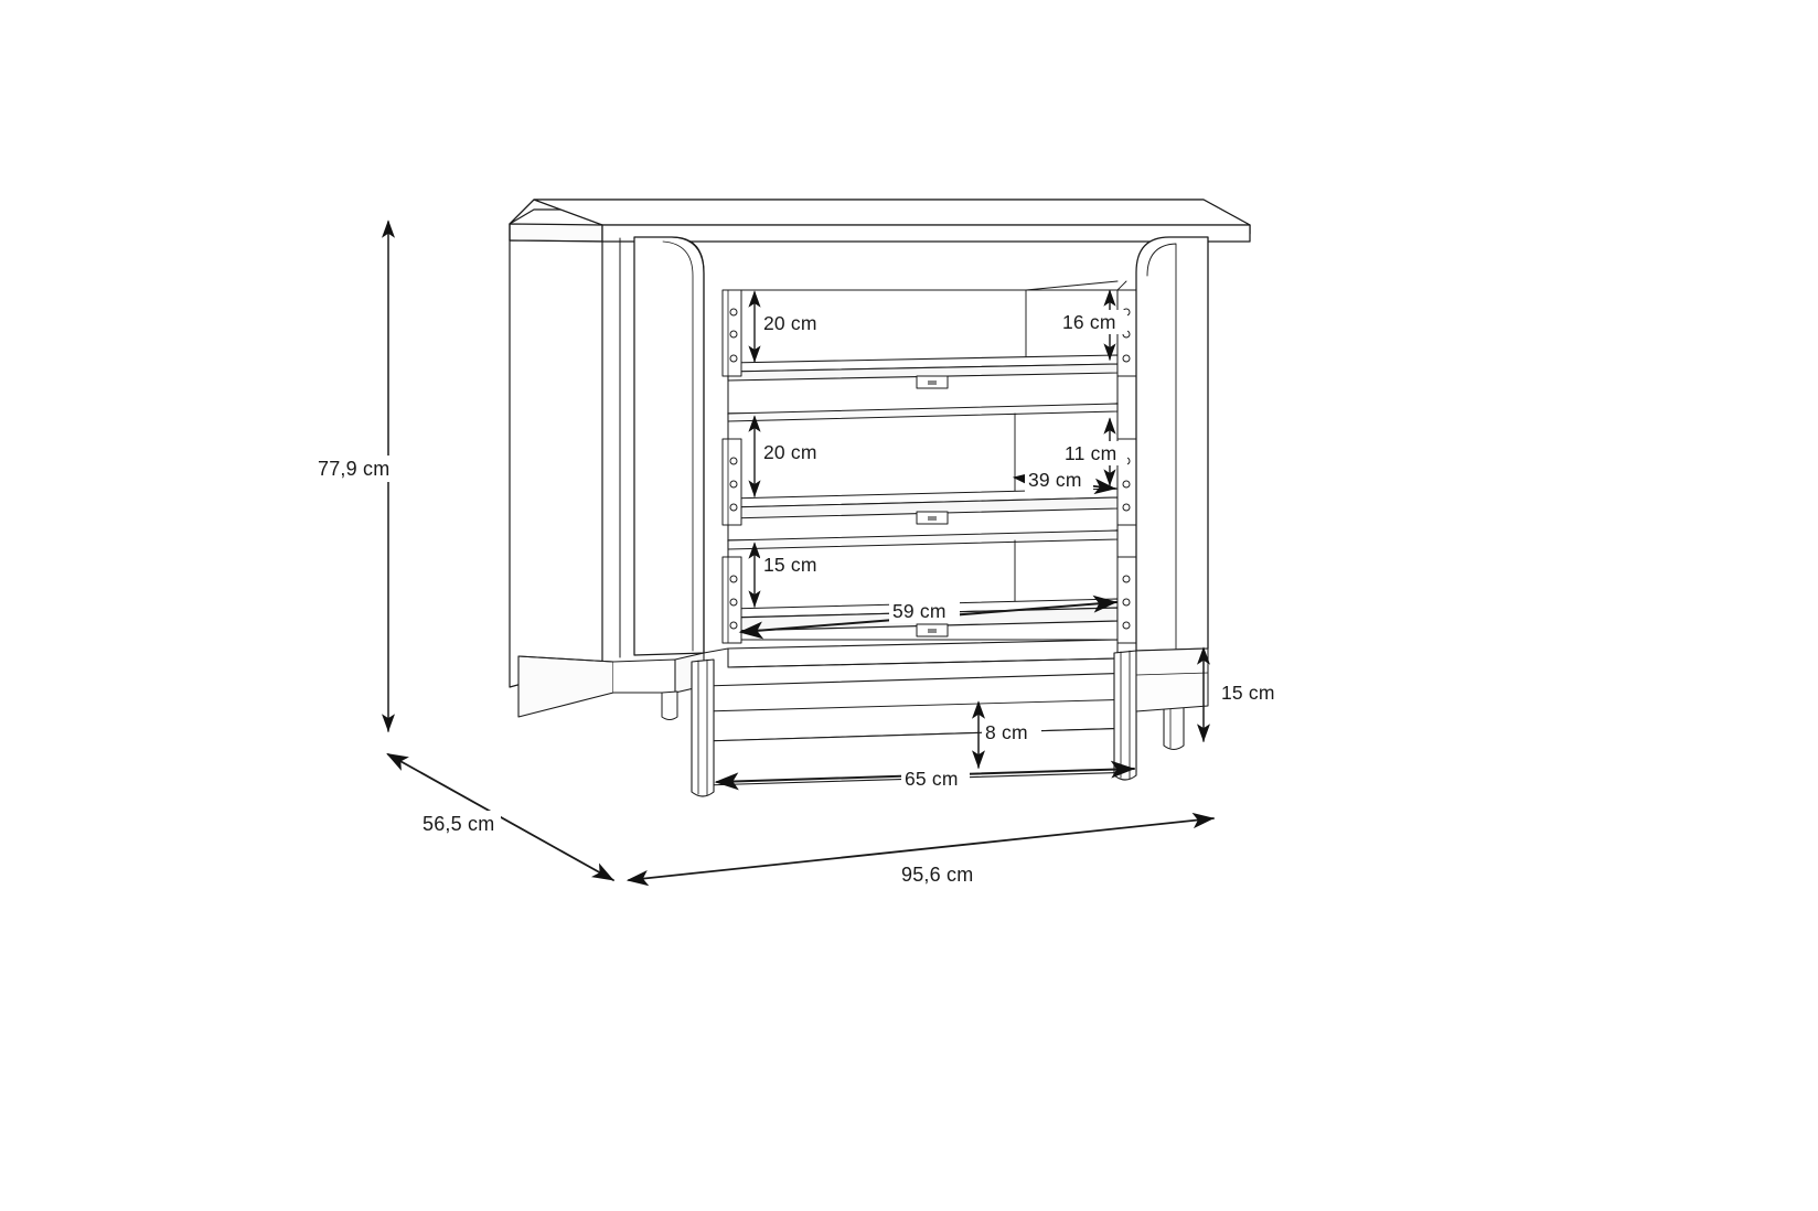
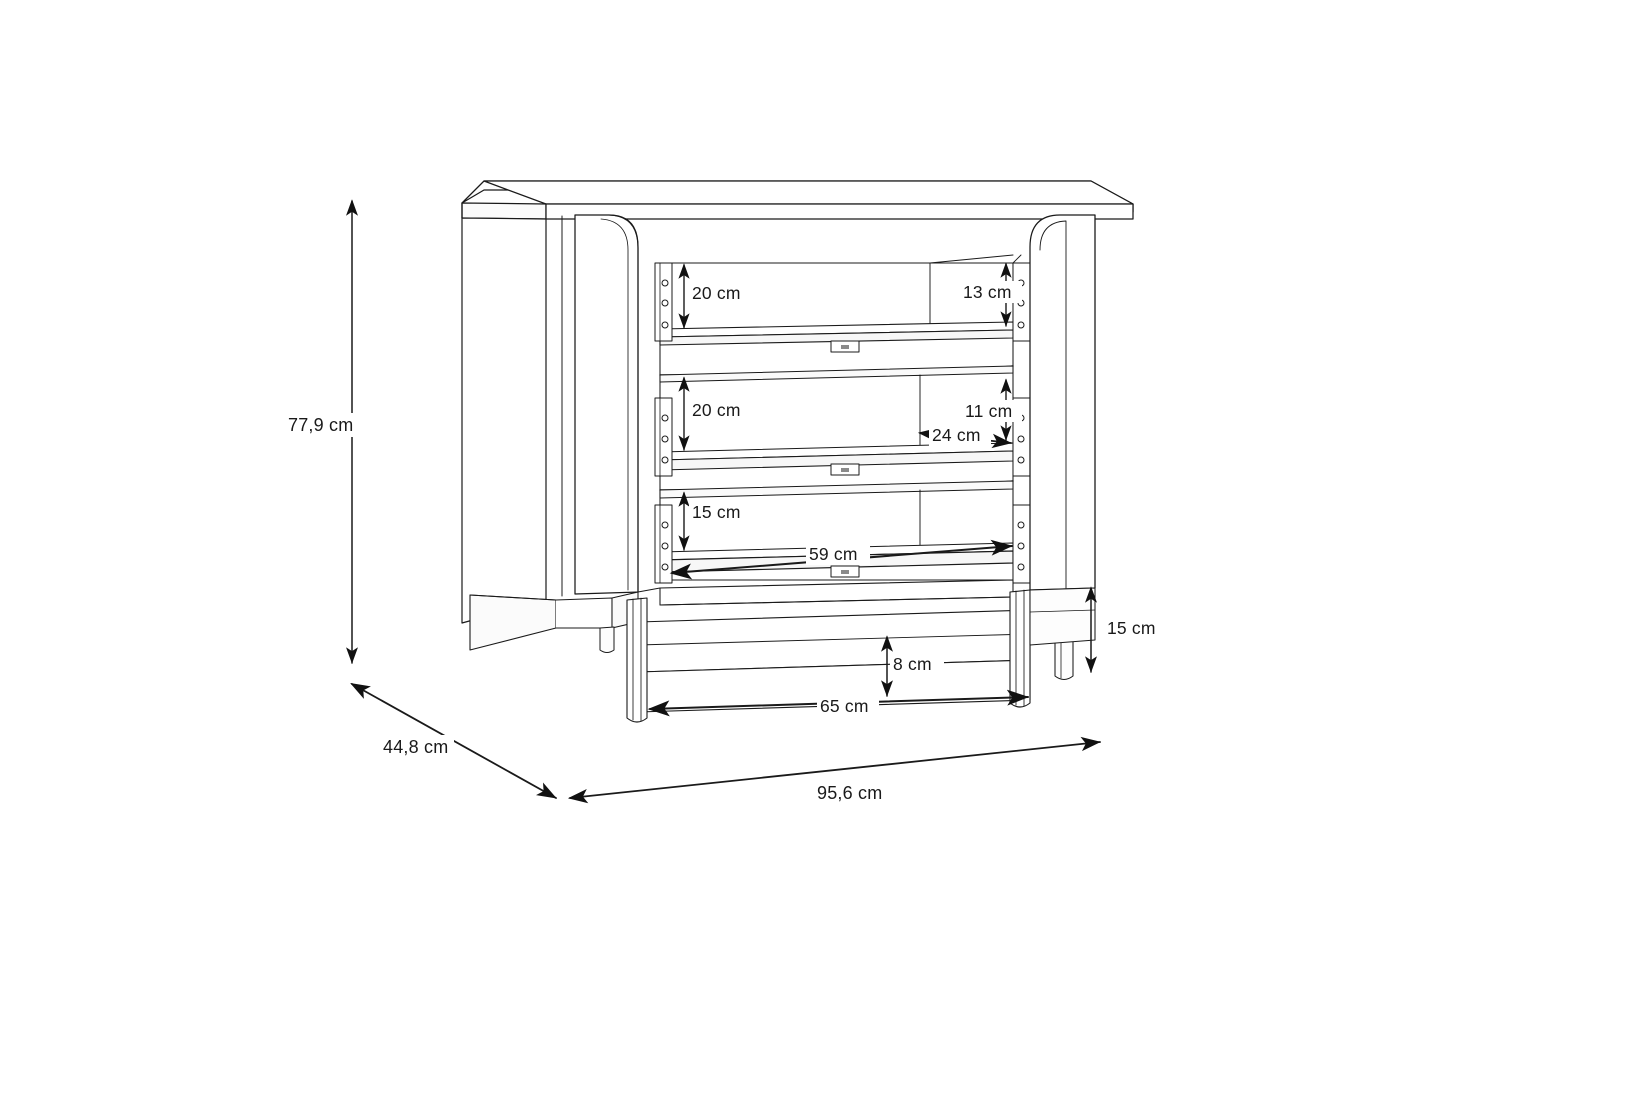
  77,9 cm
  20 cm
  20 cm
  15 cm
- 16 cm
+ 13 cm
  11 cm
- 39 cm
+ 24 cm
  59 cm
  8 cm
  65 cm
  15 cm
- 56,5 cm
+ 44,8 cm
  95,6 cm
